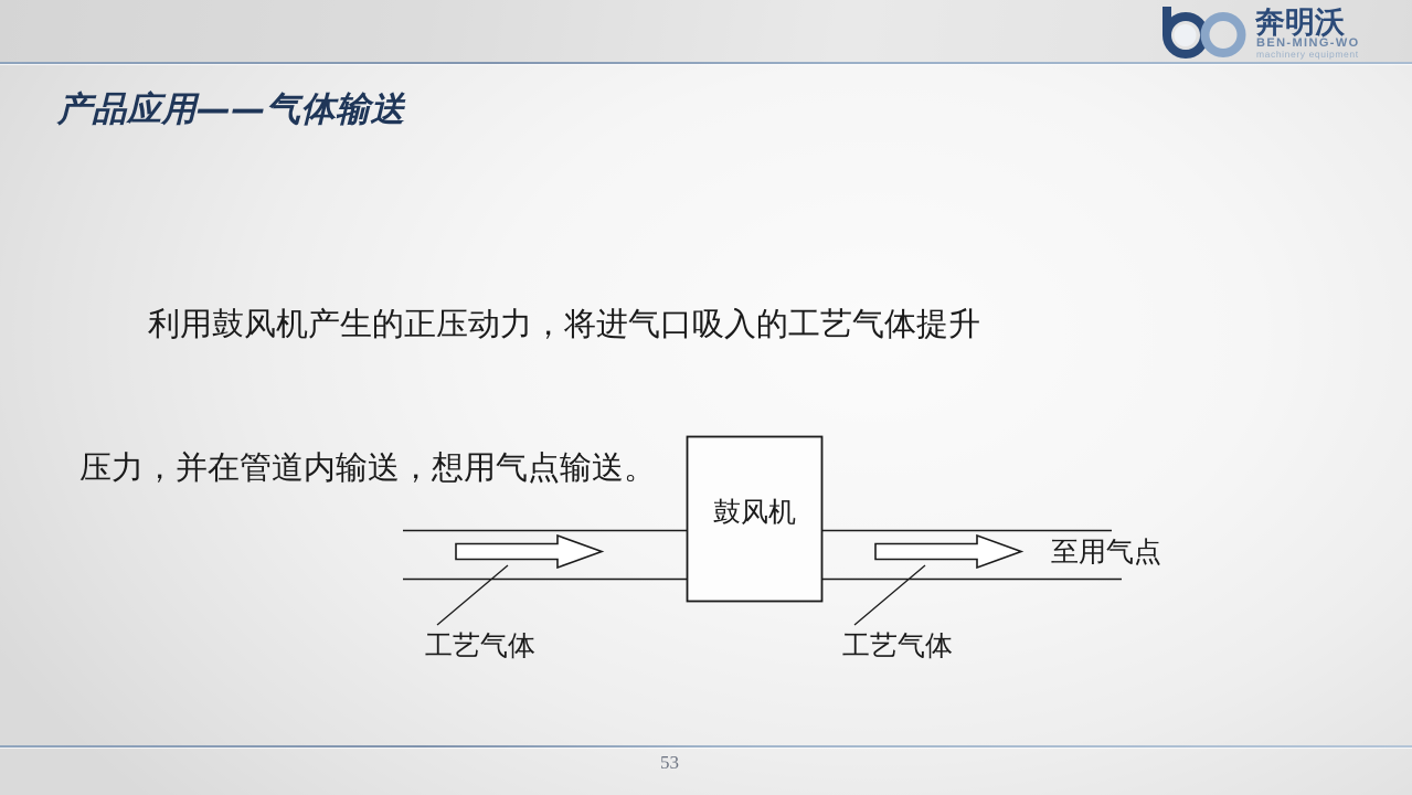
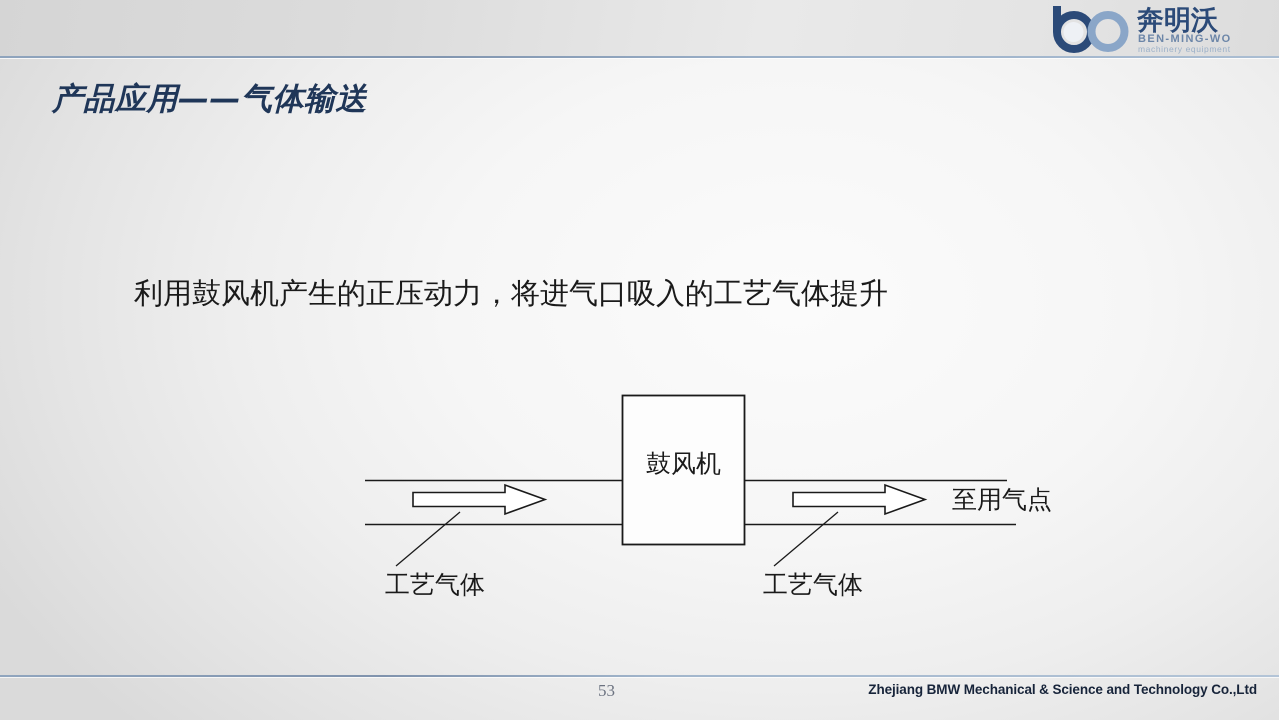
  奔明沃
  BEN-MING-WO
  machinery equipment
  产品应用——气体输送
  利用鼓风机产生的正压动力，将进气口吸入的工艺气体提升
- 压力，并在管道内输送，想用气点输送。
  鼓风机
  至用气点
  工艺气体
  工艺气体
  53
+ Zhejiang BMW Mechanical & Science and Technology Co.,Ltd
